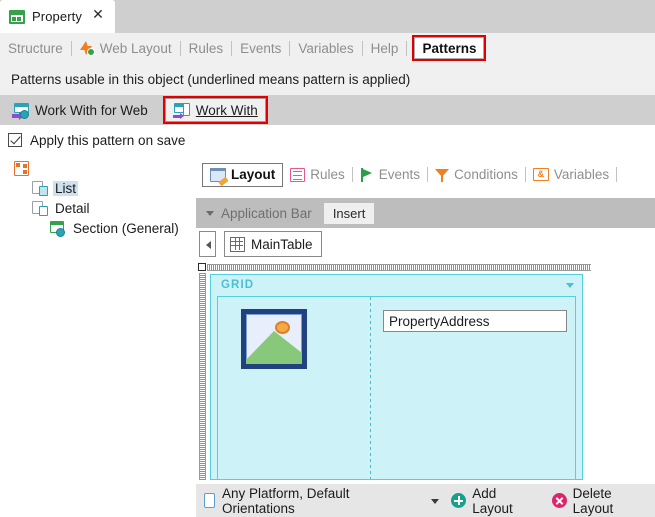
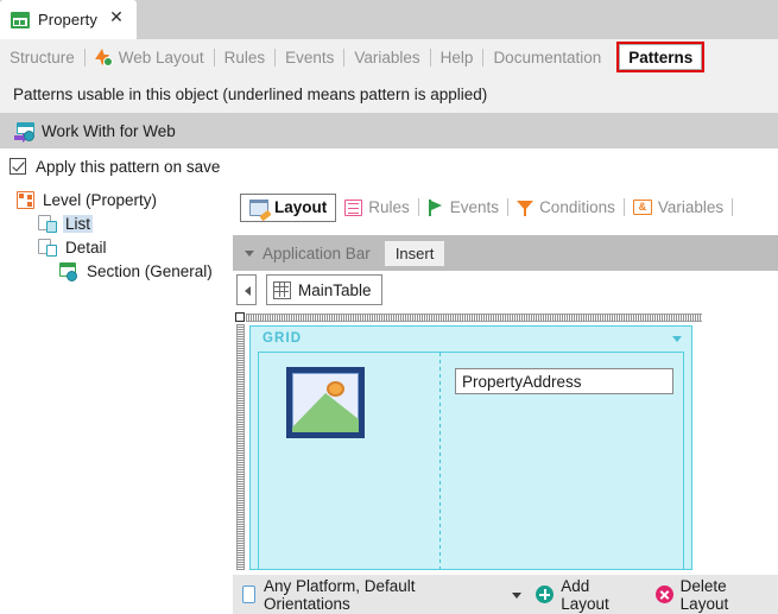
  Property
  ✕
  Structure
  Web Layout
  Rules
  Events
  Variables
  Help
+ Documentation
  Patterns
  Patterns usable in this object (underlined means pattern is applied)
  Work With for Web
- Work With
  Apply this pattern on save
+ Level (Property)
  List
  Detail
  Section (General)
  Layout
  Rules
  Events
  Conditions
  &
  Variables
  Application Bar
  Insert
  MainTable
  GRID
  PropertyAddress
  Any Platform, Default Orientations
  Add Layout
  Delete Layout
